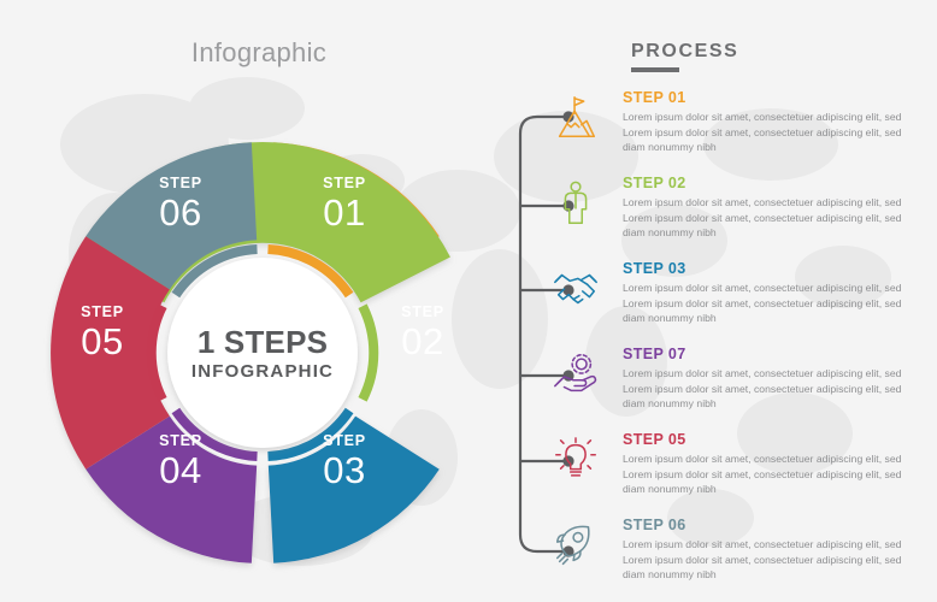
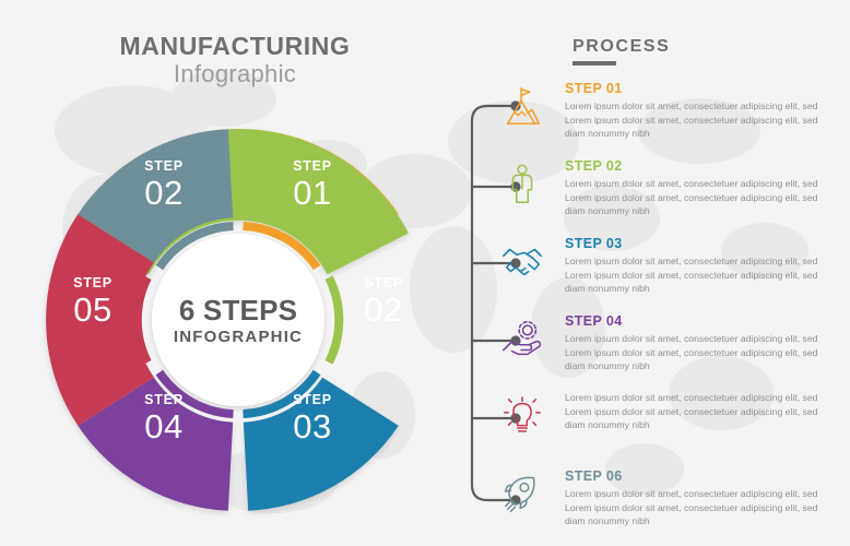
+ MANUFACTURING
  Infographic
  PROCESS
- 1 STEPS
+ 6 STEPS
  INFOGRAPHIC
  STEP
  01
  STEP
  03
  STEP
  04
  STEP
  05
  STEP
- 06
+ 02
  STEP 01
  Lorem ipsum dolor sit amet, consectetuer adipiscing elit, sed Lorem ipsum dolor sit amet, consectetuer adipiscing elit, sed diam nonummy nibh
  STEP 02
  Lorem ipsum dolor sit amet, consectetuer adipiscing elit, sed Lorem ipsum dolor sit amet, consectetuer adipiscing elit, sed diam nonummy nibh
  STEP 03
  Lorem ipsum dolor sit amet, consectetuer adipiscing elit, sed Lorem ipsum dolor sit amet, consectetuer adipiscing elit, sed diam nonummy nibh
- STEP 07
+ STEP 04
  Lorem ipsum dolor sit amet, consectetuer adipiscing elit, sed Lorem ipsum dolor sit amet, consectetuer adipiscing elit, sed diam nonummy nibh
- STEP 05
  Lorem ipsum dolor sit amet, consectetuer adipiscing elit, sed Lorem ipsum dolor sit amet, consectetuer adipiscing elit, sed diam nonummy nibh
  STEP 06
  Lorem ipsum dolor sit amet, consectetuer adipiscing elit, sed Lorem ipsum dolor sit amet, consectetuer adipiscing elit, sed diam nonummy nibh
